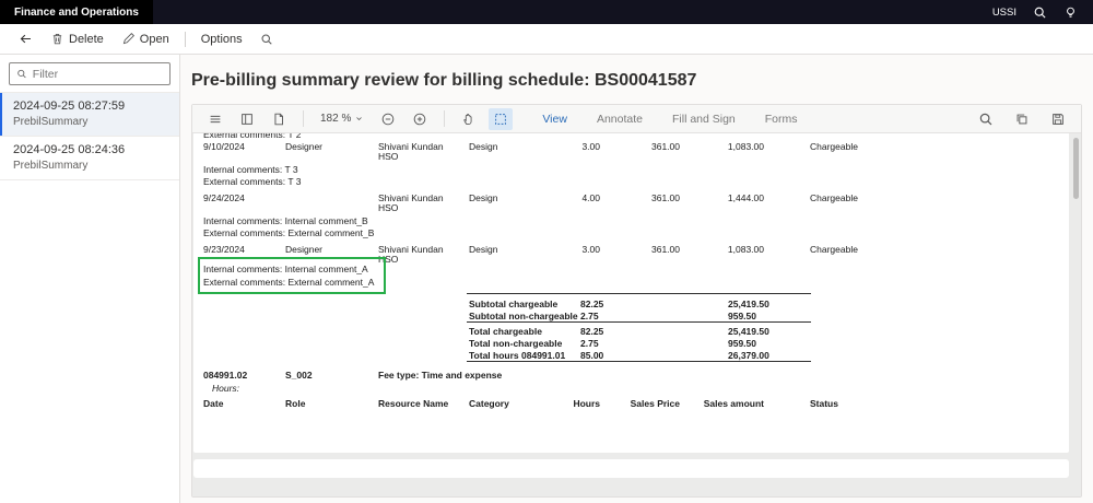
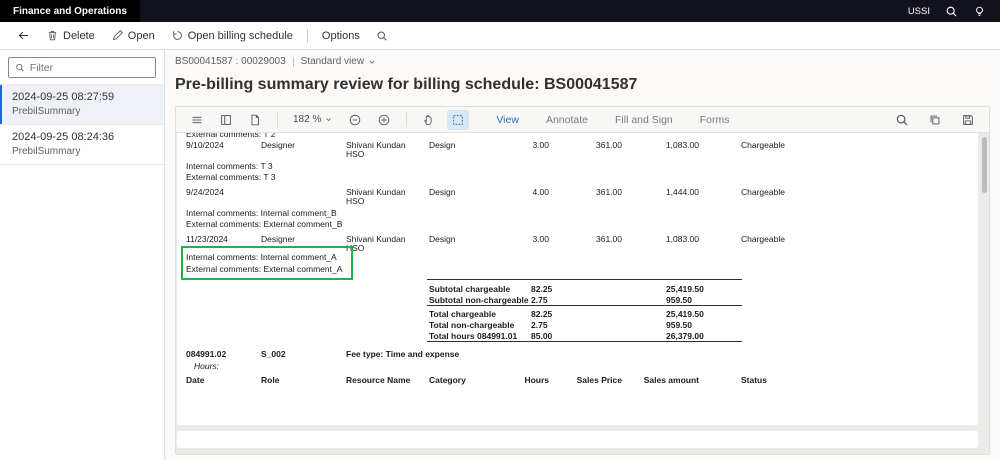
  Finance and Operations
  USSI
  Delete
  Open
+ Open billing schedule
  Options
  Filter
  2024-09-25 08:27:59
  PrebilSummary
  2024-09-25 08:24:36
  PrebilSummary
+ BS00041587 : 00029003
+ Standard view
  Pre-billing summary review for billing schedule: BS00041587
  182 %
  View
  Annotate
  Fill and Sign
  Forms
  External comments: T 2
  9/10/2024
  Designer
  Shivani Kundan
  HSO
  Design
  3.00
  361.00
  1,083.00
  Chargeable
  Internal comments: T 3
  External comments: T 3
  9/24/2024
  Shivani Kundan
  HSO
  Design
  4.00
  361.00
  1,444.00
  Chargeable
  Internal comments: Internal comment_B
  External comments: External comment_B
- 9/23/2024
+ 11/23/2024
  Designer
  Shivani Kundan
  HSO
  Design
  3.00
  361.00
  1,083.00
  Chargeable
  Internal comments: Internal comment_A
  External comments: External comment_A
  Subtotal chargeable
  82.25
  25,419.50
  Subtotal non-chargeable
  2.75
  959.50
  Total chargeable
  82.25
  25,419.50
  Total non-chargeable
  2.75
  959.50
  Total hours 084991.01
  85.00
  26,379.00
  084991.02
  S_002
  Fee type: Time and expense
  Hours:
  Date
  Role
  Resource Name
  Category
  Hours
  Sales Price
  Sales amount
  Status
